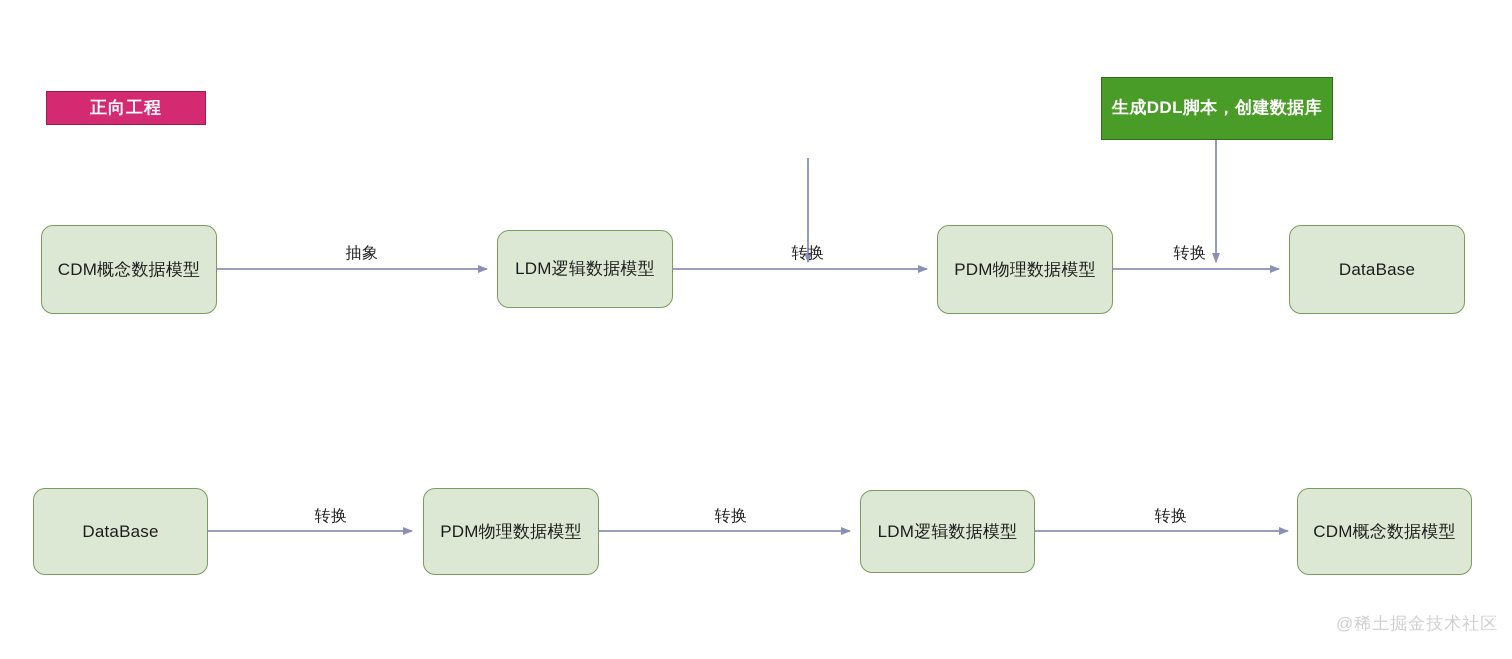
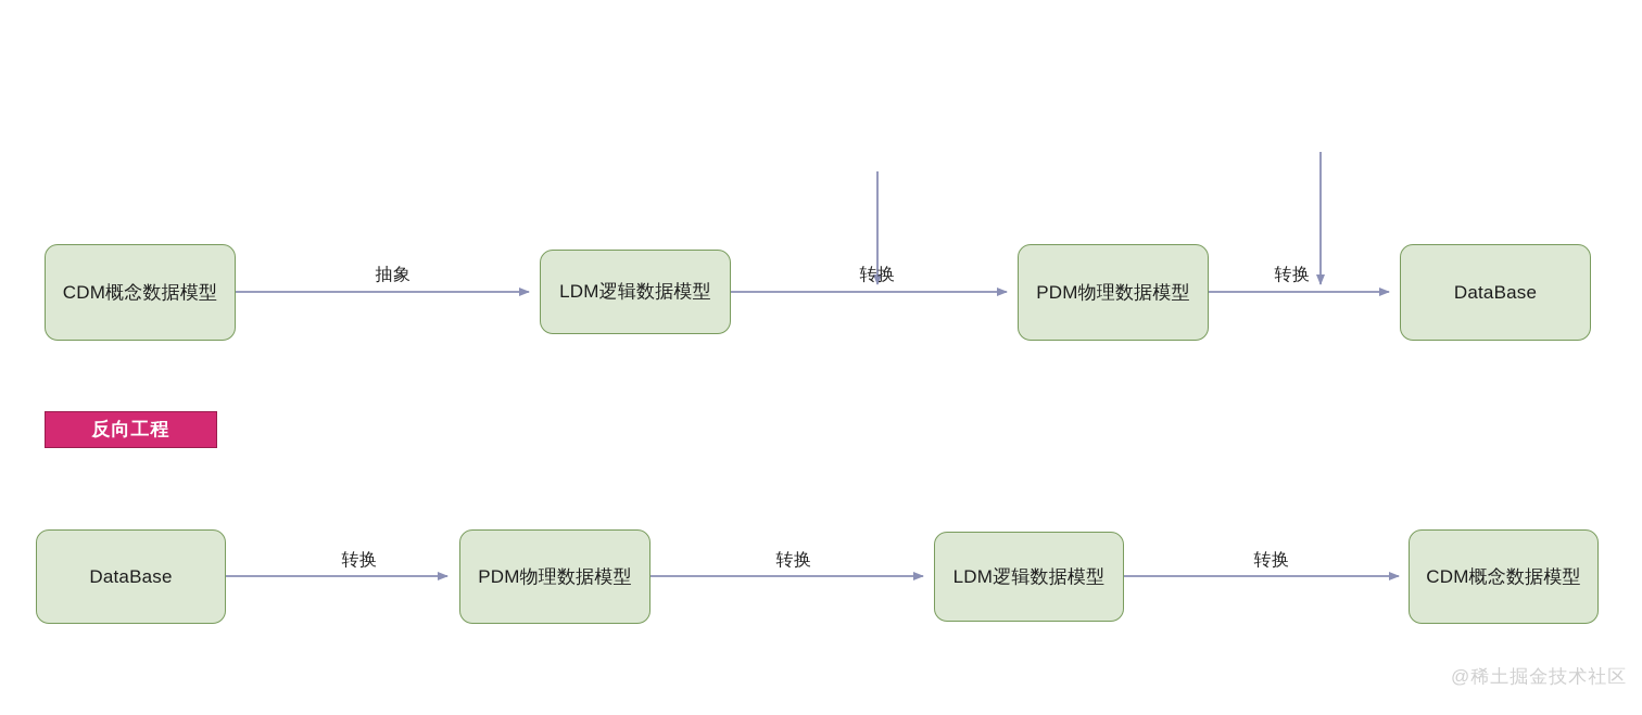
- 正向工程
- 生成DDL脚本，创建数据库
  CDM概念数据模型
  LDM逻辑数据模型
  PDM物理数据模型
  DataBase
  抽象
  转换
  转换
+ 反向工程
  DataBase
  PDM物理数据模型
  LDM逻辑数据模型
  CDM概念数据模型
  转换
  转换
  转换
  @稀土掘金技术社区
